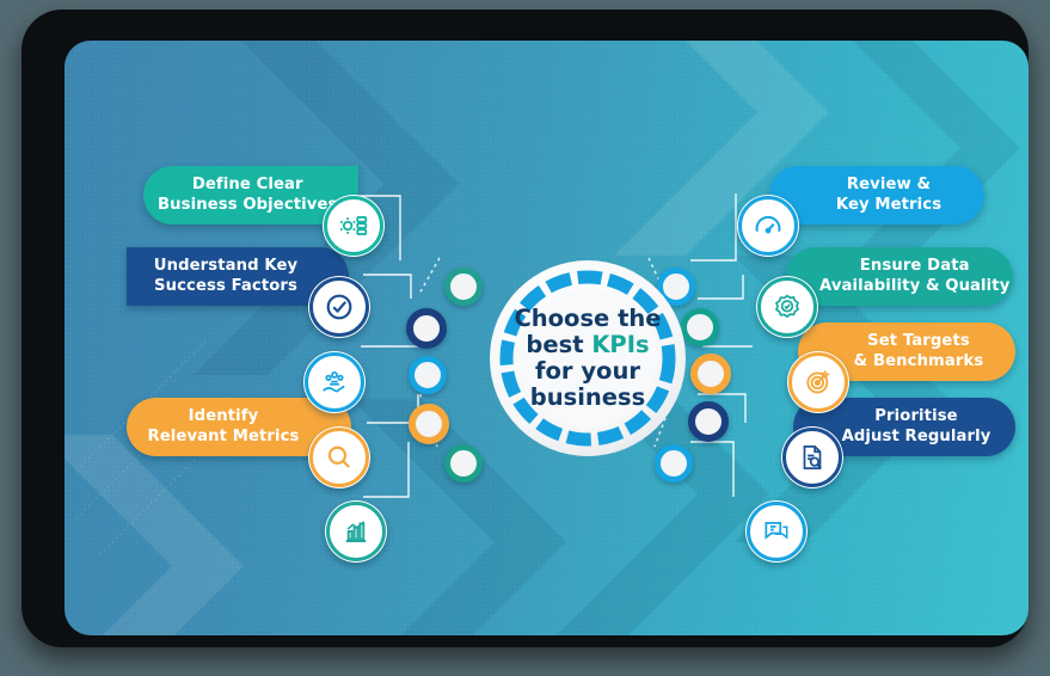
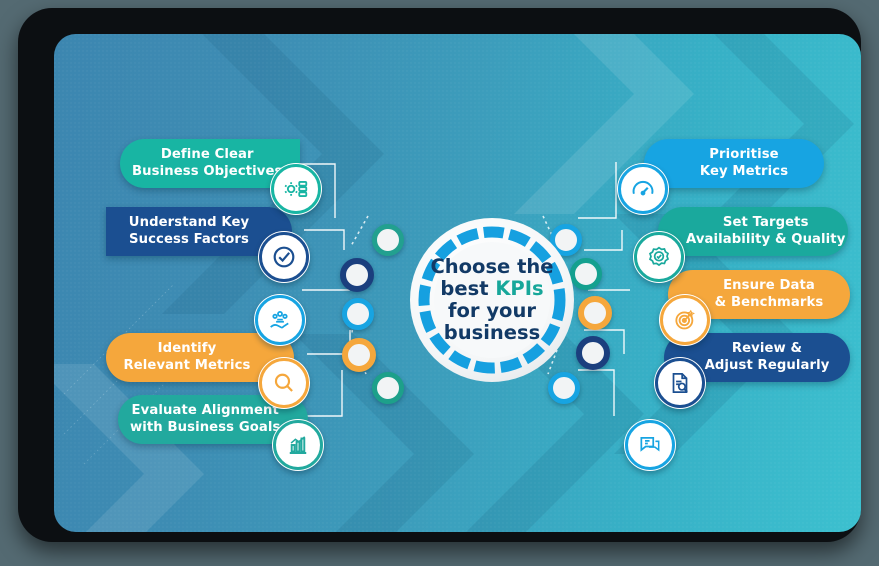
  Choose the
  best KPIs
  for your
  business
  Define Clear
  Business Objective
  Understand Key
  Success Factors
  Identify
  Relevant Metrics
+ Evaluate Alignment
+ with Business Goals
- Review &
+ Prioritise
  Key Metrics
- Ensure Data
+ Set Targets
  Availability & Quality
- Set Targets
+ Ensure Data
  & Benchmarks
- Prioritise
+ Review &
  Adjust Regularly
